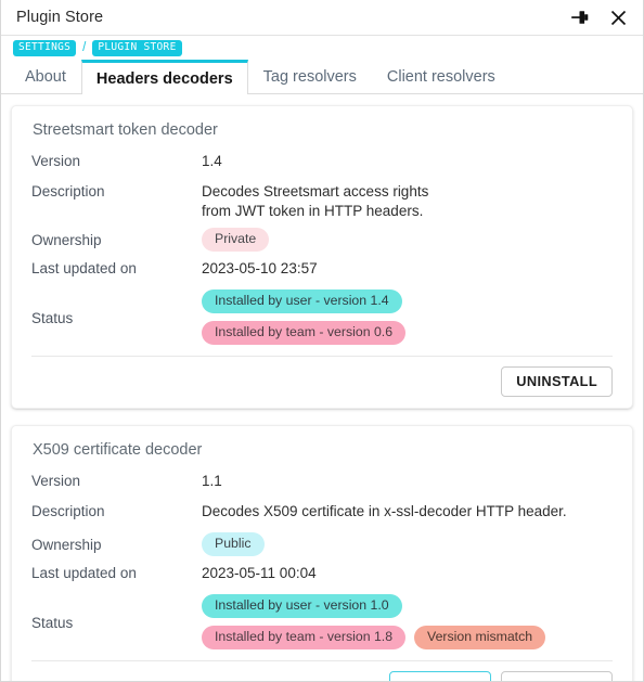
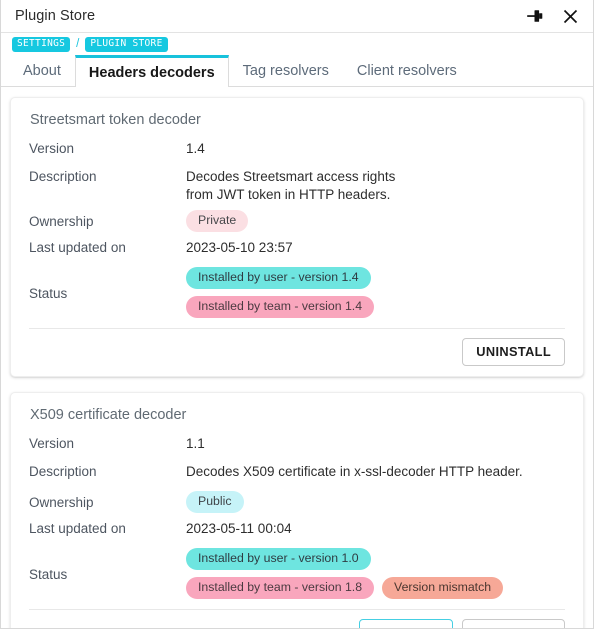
  Plugin Store
  SETTINGS
  /
  PLUGIN STORE
  About
  Headers decoders
  Tag resolvers
  Client resolvers
  Streetsmart token decoder
  Version
  1.4
  Description
  Decodes Streetsmart access rights
  from JWT token in HTTP headers.
  Ownership
  Private
  Last updated on
  2023-05-10 23:57
  Status
  Installed by user - version 1.4
- Installed by team - version 0.6
+ Installed by team - version 1.4
  UNINSTALL
  X509 certificate decoder
  Version
  1.1
  Description
  Decodes X509 certificate in x-ssl-decoder HTTP header.
  Ownership
  Public
  Last updated on
  2023-05-11 00:04
  Status
  Installed by user - version 1.0
  Installed by team - version 1.8
  Version mismatch
